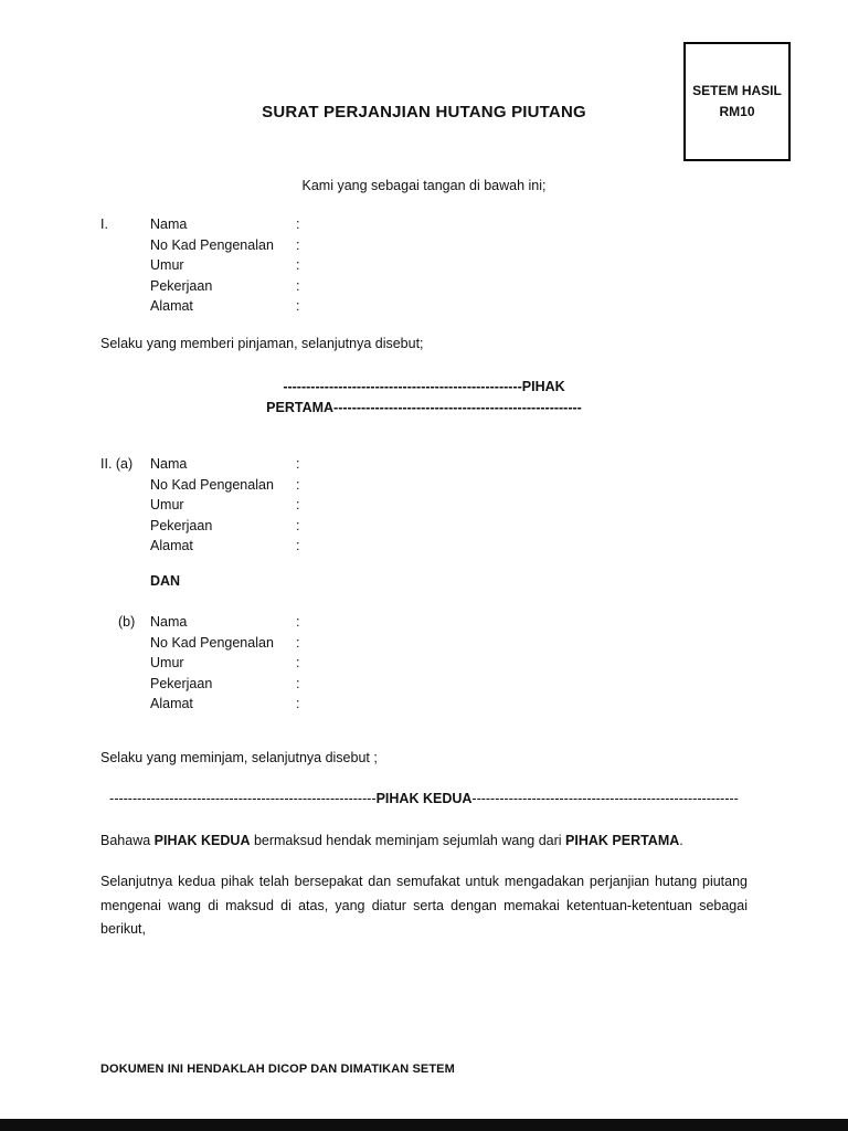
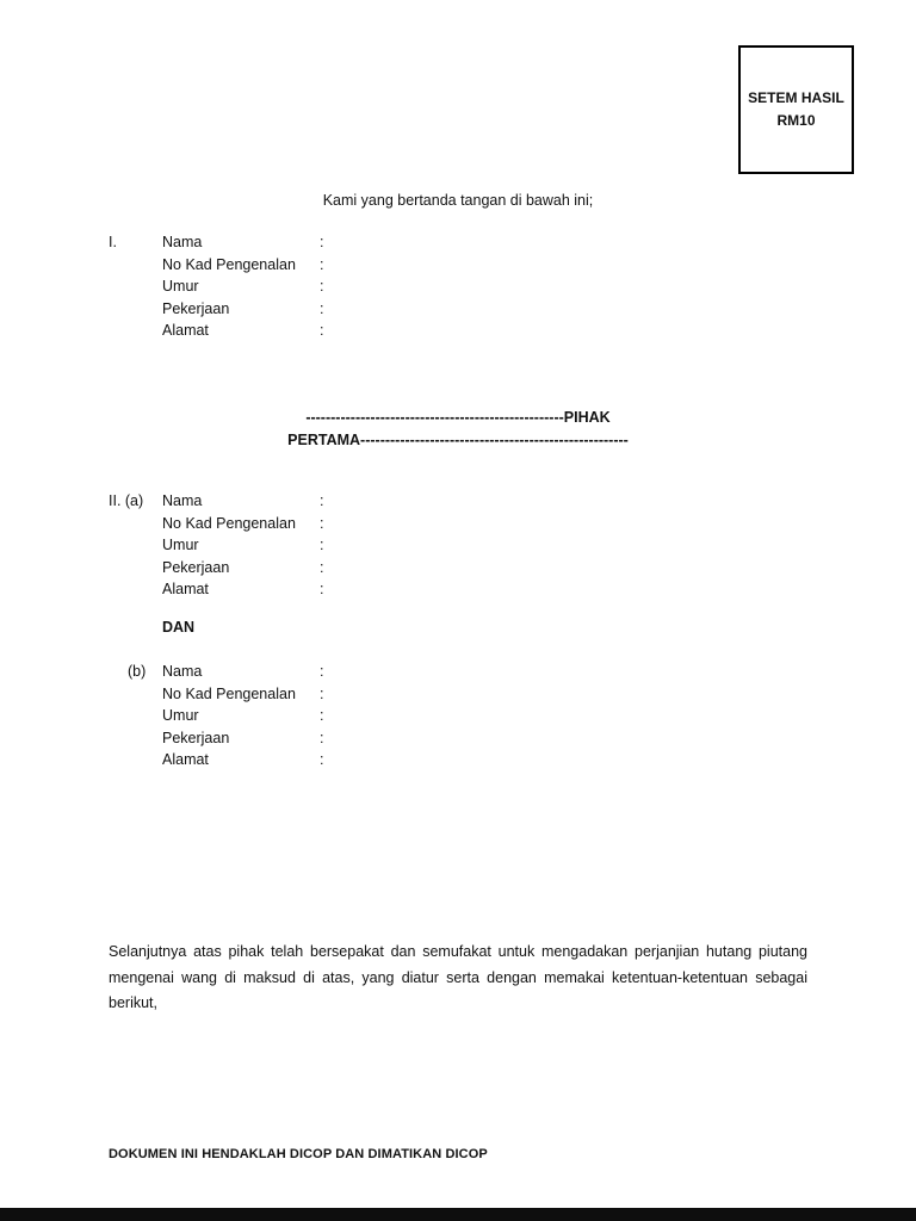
  SETEM HASIL
  RM10
- SURAT PERJANJIAN HUTANG PIUTANG
- Kami yang sebagai tangan di bawah ini;
+ Kami yang bertanda tangan di bawah ini;
  I.
  Nama
  :
  No Kad Pengenalan
  :
  Umur
  :
  Pekerjaan
  :
  Alamat
  :
- Selaku yang memberi pinjaman, selanjutnya disebut;
  ----------------------------------------------------PIHAK
  PERTAMA------------------------------------------------------
  II. (a)
  Nama
  :
  No Kad Pengenalan
  :
  Umur
  :
  Pekerjaan
  :
  Alamat
  :
  DAN
  (b)
  Nama
  :
  No Kad Pengenalan
  :
  Umur
  :
  Pekerjaan
  :
  Alamat
  :
- Selaku yang meminjam, selanjutnya disebut ;
- ----------------------------------------------------------PIHAK KEDUA----------------------------------------------------------
- Bahawa PIHAK KEDUA bermaksud hendak meminjam sejumlah wang dari PIHAK PERTAMA.
- Selanjutnya kedua pihak telah bersepakat dan semufakat untuk mengadakan perjanjian hutang piutang mengenai wang di maksud di atas, yang diatur serta dengan memakai ketentuan-ketentuan sebagai berikut,
+ Selanjutnya atas pihak telah bersepakat dan semufakat untuk mengadakan perjanjian hutang piutang mengenai wang di maksud di atas, yang diatur serta dengan memakai ketentuan-ketentuan sebagai berikut,
- DOKUMEN INI HENDAKLAH DICOP DAN DIMATIKAN SETEM
+ DOKUMEN INI HENDAKLAH DICOP DAN DIMATIKAN DICOP
